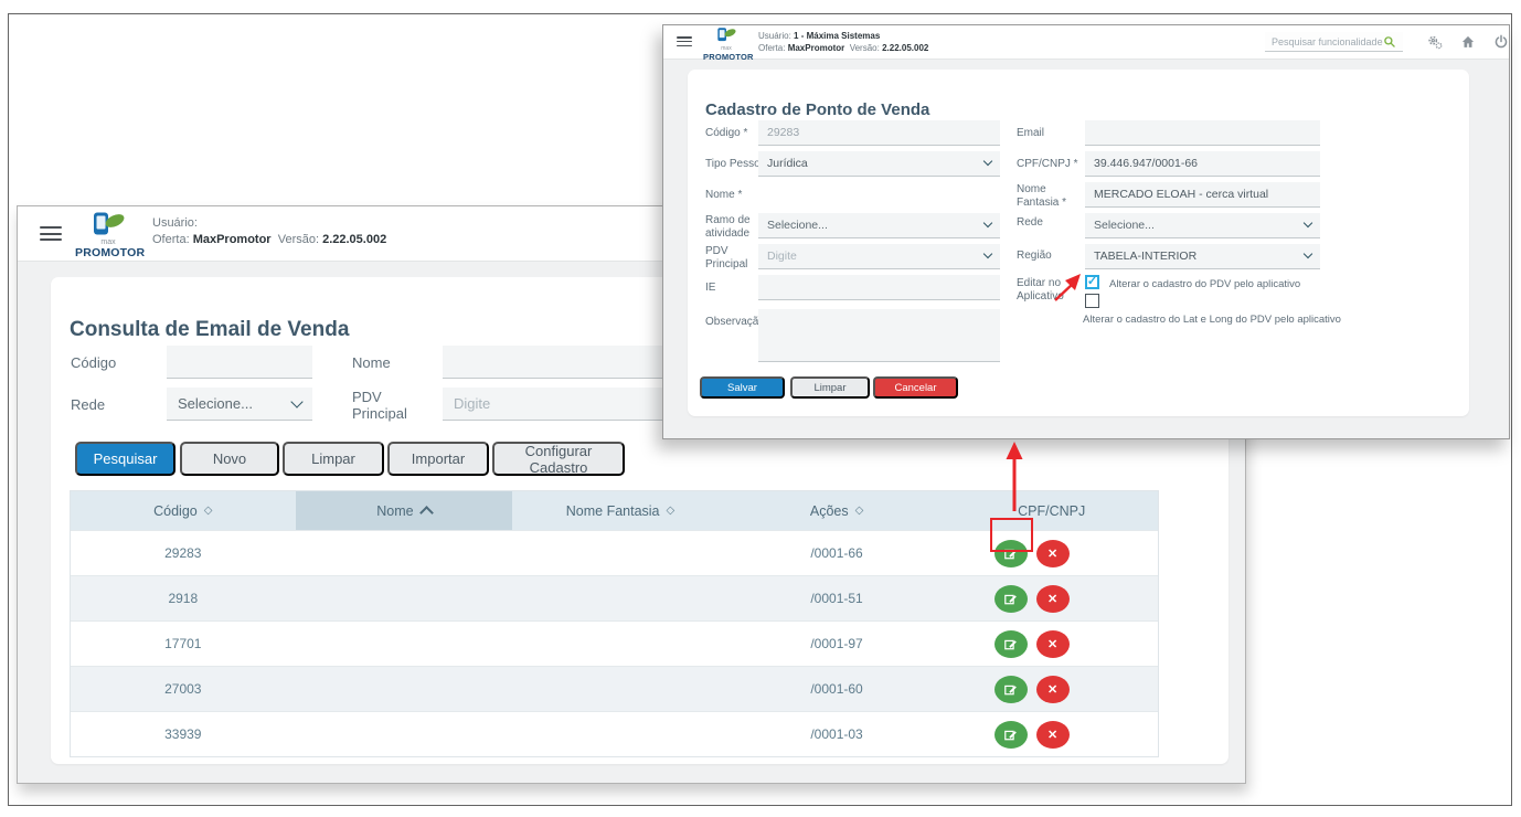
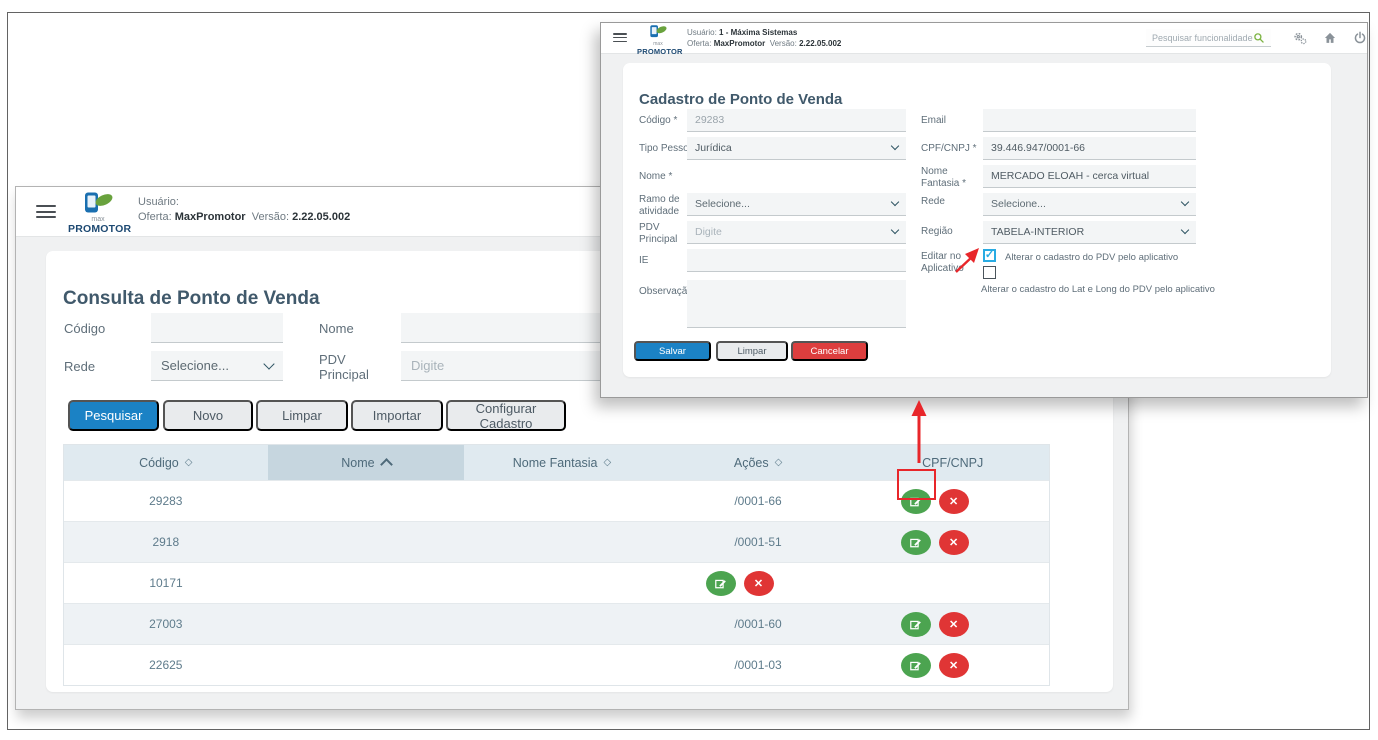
  PROMOTOR
  Usuário:
  Oferta: MaxPromotor Versão: 2.22.05.002
- Consulta de Email de Venda
+ Consulta de Ponto de Venda
  Código
  Nome
  Rede
  Selecione...
  PDV Principal
  Digite
  Pesquisar
  Novo
  Limpar
  Importar
  Configurar Cadastro
  Código
  ◇
  Nome
  Nome Fantasia
  ◇
  Ações
  ◇
  CPF/CNPJ
  29283
  /0001-66
  ✕
  2918
  /0001-51
  ✕
- 17701
+ 10171
- /0001-97
  ✕
  27003
  /0001-60
  ✕
- 33939
+ 22625
  /0001-03
  ✕
  PROMOTOR
  Usuário: 1 - Máxima Sistemas
  Oferta: MaxPromotor Versão: 2.22.05.002
  Pesquisar funcionalidade
  Cadastro de Ponto de Venda
  Código *
  29283
  Tipo Pesso
  Jurídica
  Nome *
  Ramo de atividade
  Selecione...
  PDV Principal
  Digite
  IE
  Observaçã
  Email
  CPF/CNPJ *
  39.446.947/0001-66
  Nome Fantasia *
  MERCADO ELOAH - cerca virtual
  Rede
  Selecione...
  Região
  TABELA-INTERIOR
  Editar no Aplicativ
  ✓
  Alterar o cadastro do PDV pelo aplicativo
  Alterar o cadastro do Lat e Long do PDV pelo aplicativo
  Salvar
  Limpar
  Cancelar
